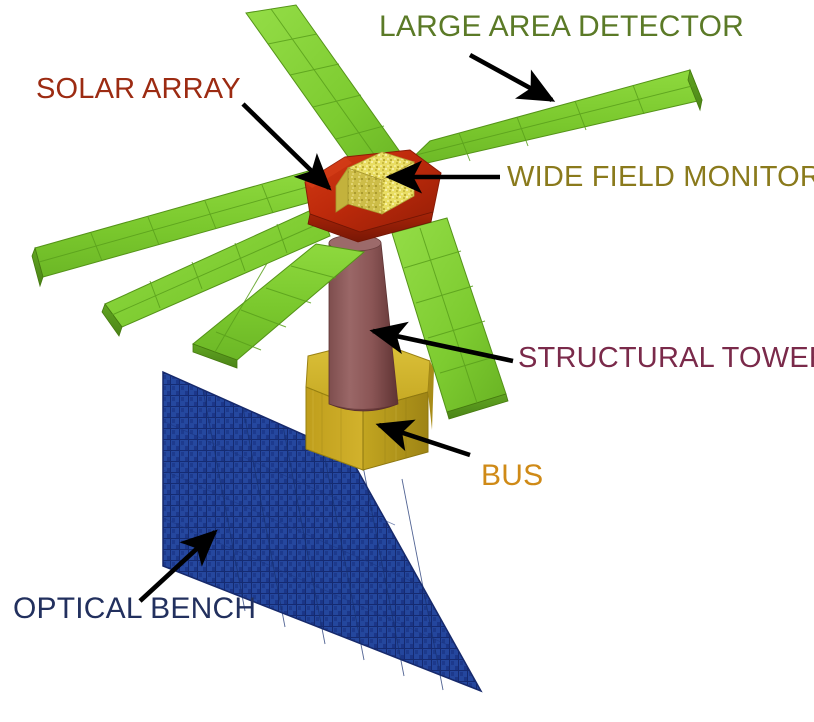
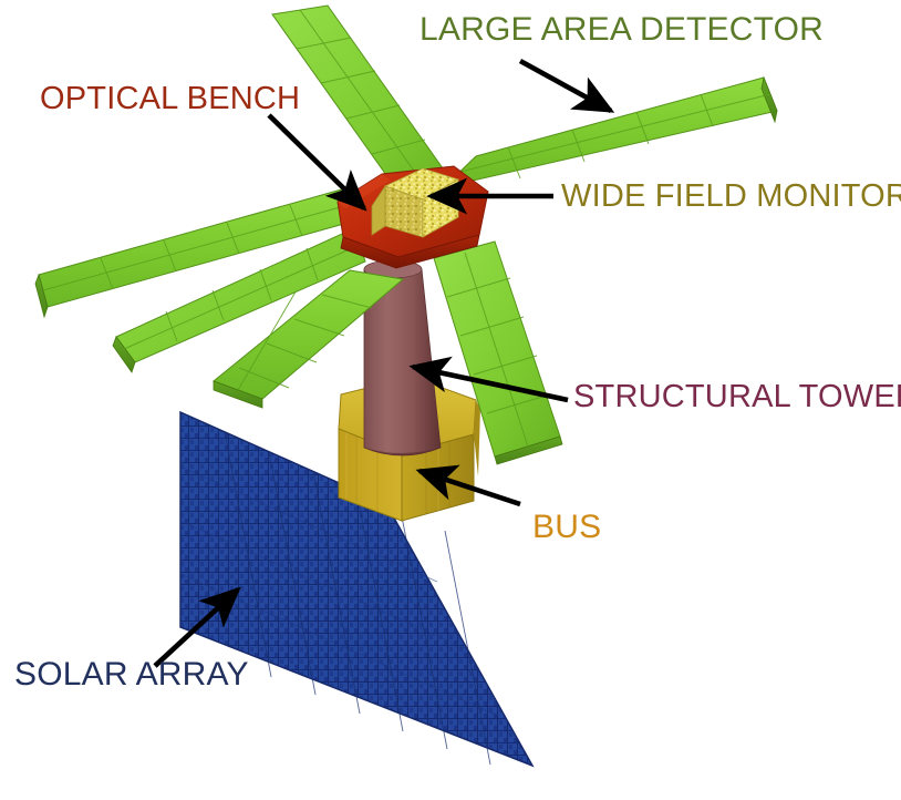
  LARGE AREA DETECTOR
- SOLAR ARRAY
+ OPTICAL BENCH
  WIDE FIELD MONITOR
  STRUCTURAL TOWE
  BUS
- OPTICAL BENCH
+ SOLAR ARRAY
